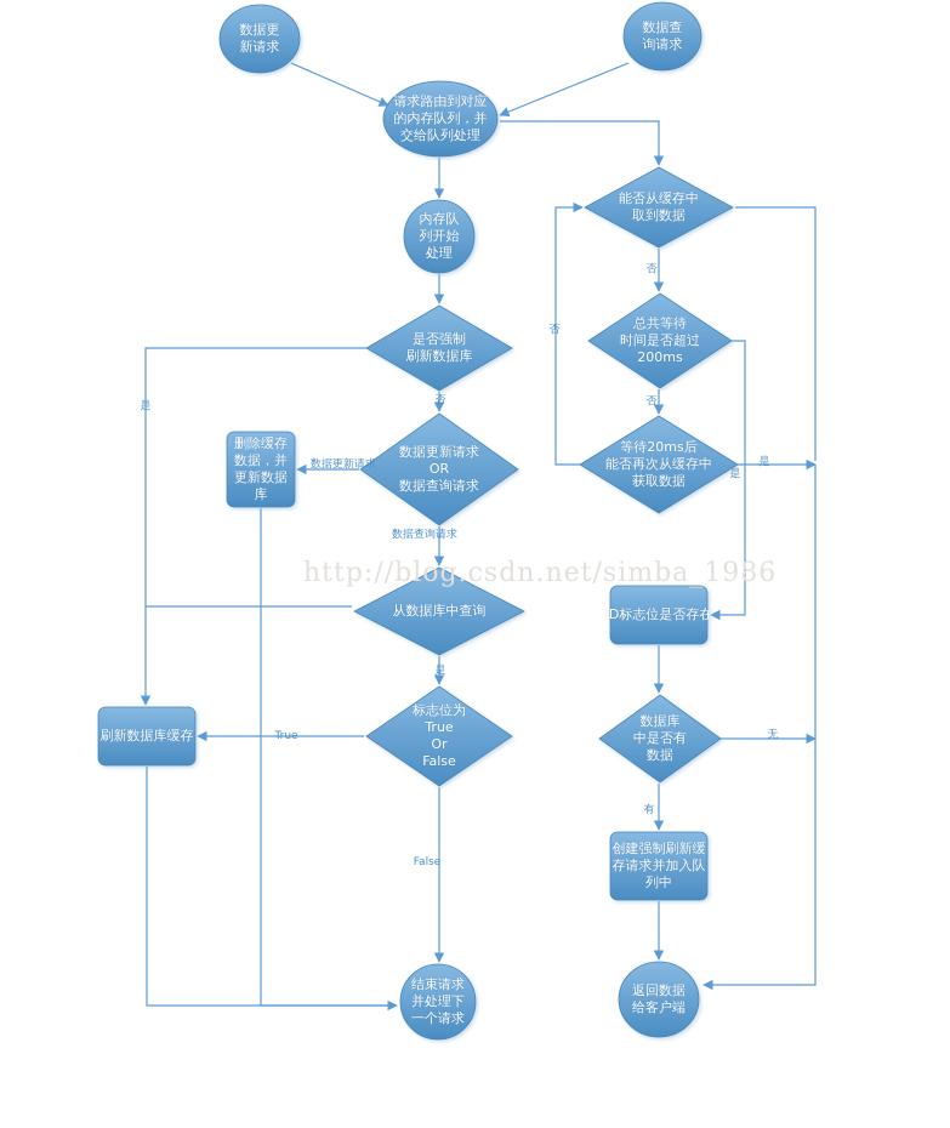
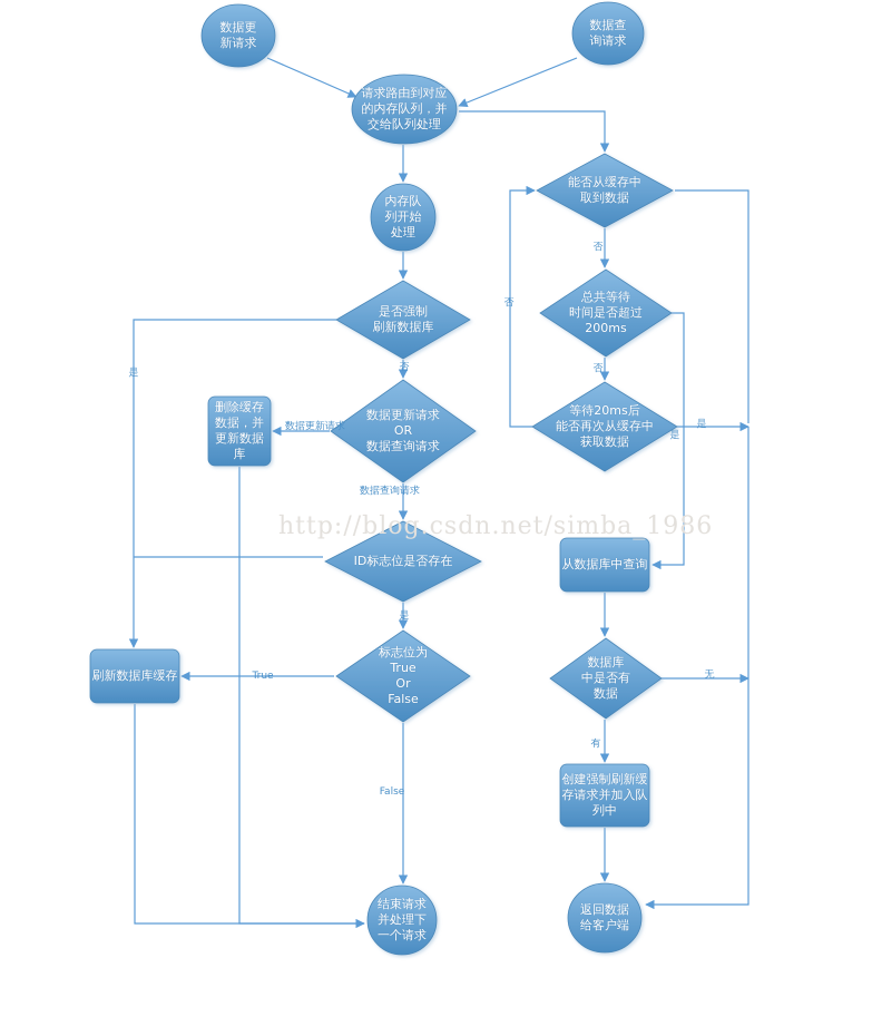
  http://blog.csdn.net/simba_1986
  数据更
  新请求
  数据查
  询请求
  请求路由到对应
  的内存队列，并
  交给队列处理
  内存队
  列开始
  处理
  是否强制
  刷新数据库
  删除缓存
  数据，并
  更新数据
  库
  数据更新请求
  OR
  数据查询请求
- 从数据库中查询
+ ID标志位是否存在
  标志位为
  True
  Or
  False
  刷新数据库缓存
  结束请求
  并处理下
  一个请求
  能否从缓存中
  取到数据
  总共等待
  时间是否超过
  200ms
  等待20ms后
  能否再次从缓存中
  获取数据
- ID标志位是否存在
+ 从数据库中查询
  数据库
  中是否有
  数据
  创建强制刷新缓
  存请求并加入队
  列中
  返回数据
  给客户端
  是
  否
  数据更新请求
  数据查询请求
  是
  True
  False
  否
  否
  否
  是
  是
  有
  无
